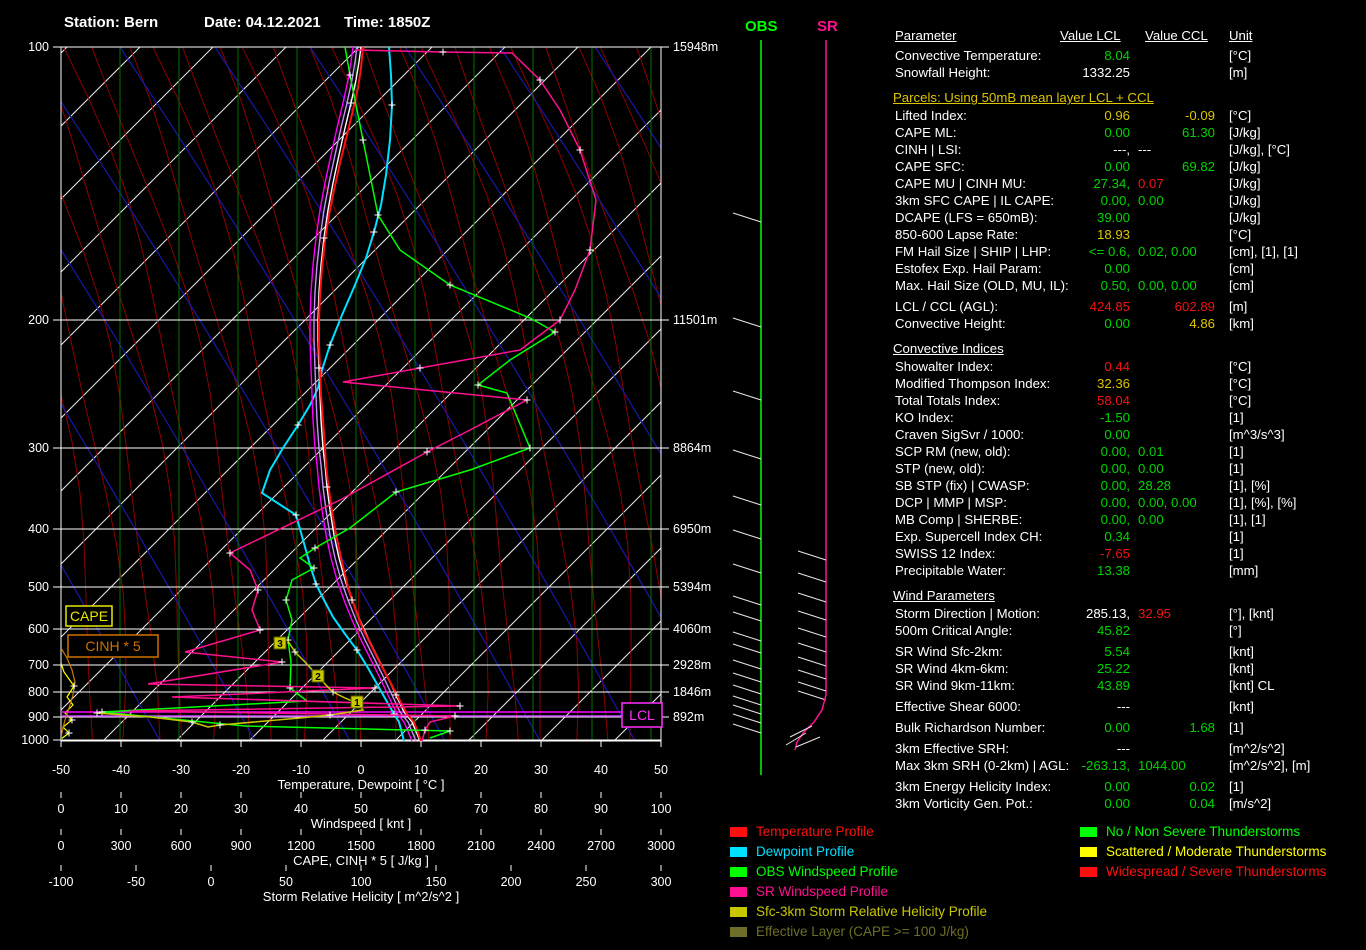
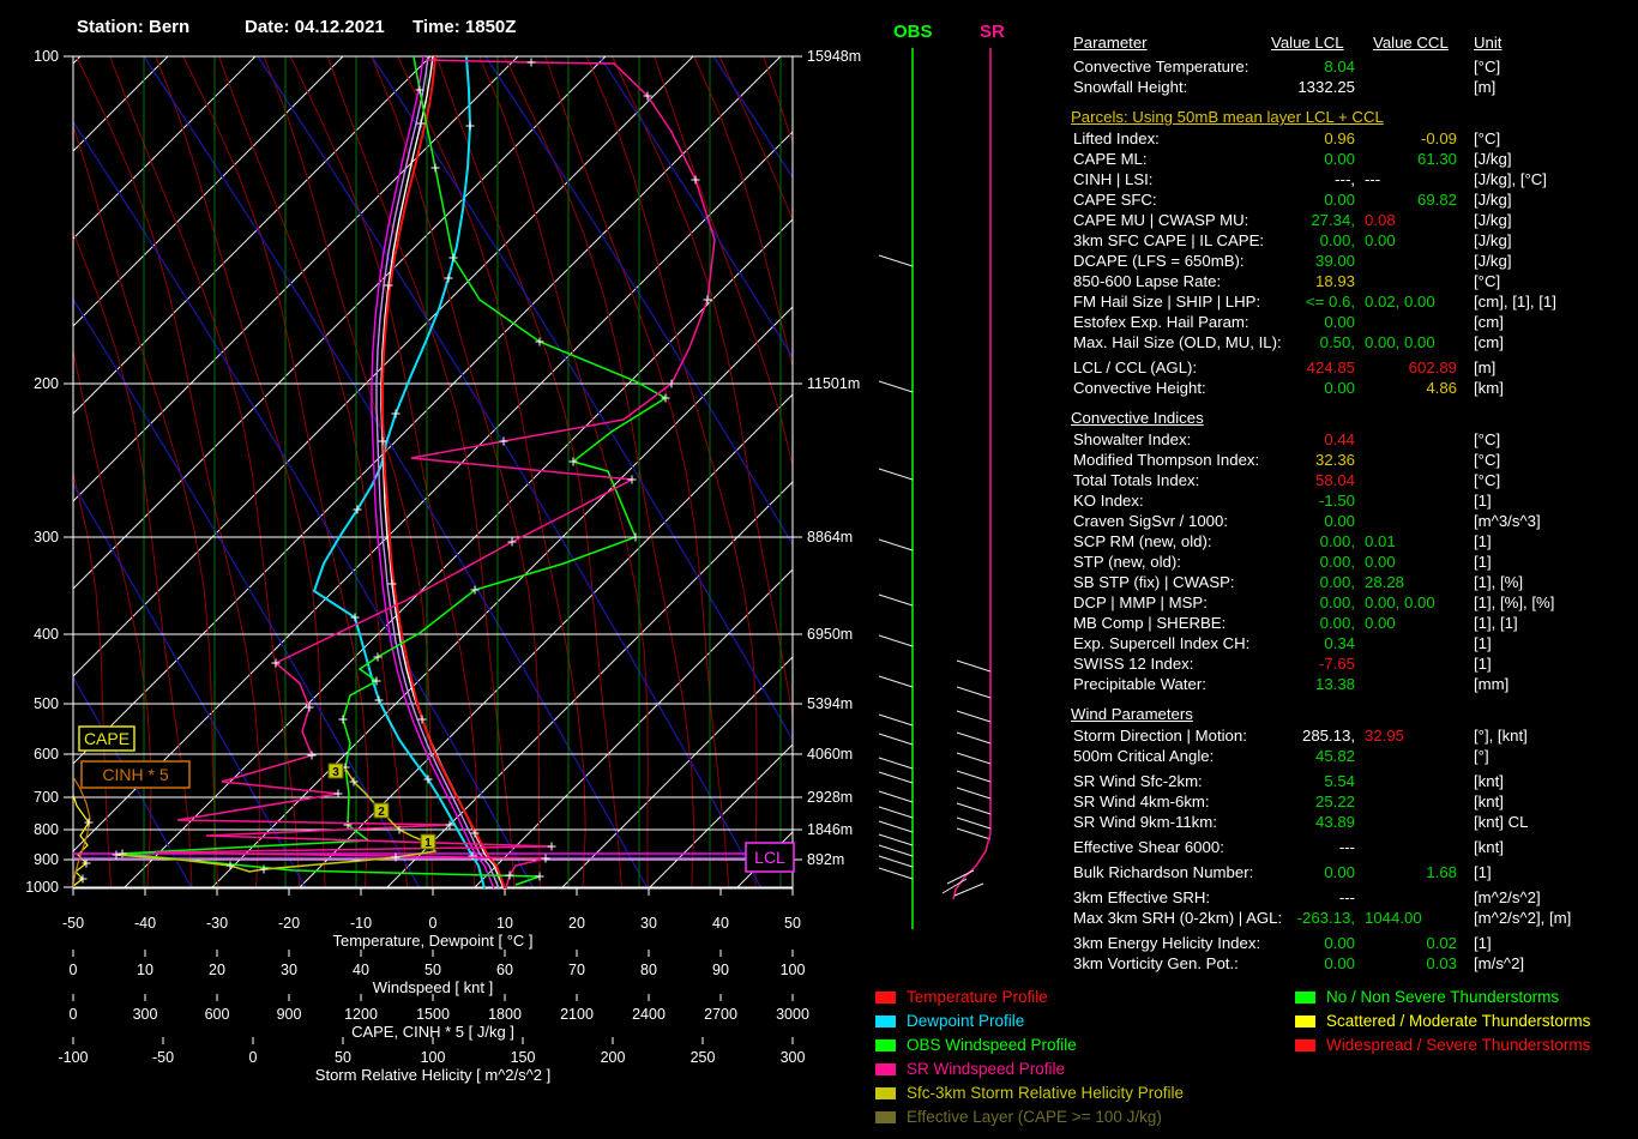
  Station: Bern
  Date: 04.12.2021
  Time: 1850Z
  100
  15948m
  200
  11501m
  300
  8864m
  400
  6950m
  500
  5394m
  600
  4060m
  700
  2928m
  800
  1846m
  900
  892m
  1000
  3
  2
  1
  CAPE
  CINH * 5
  LCL
  -50
  -40
  -30
  -20
  -10
  0
  10
  20
  30
  40
  50
  Temperature, Dewpoint [ °C ]
  0
  10
  20
  30
  40
  50
  60
  70
  80
  90
  100
  Windspeed [ knt ]
  0
  300
  600
  900
  1200
  1500
  1800
  2100
  2400
  2700
  3000
  CAPE, CINH * 5 [ J/kg ]
  -100
  -50
  0
  50
  100
  150
  200
  250
  300
  Storm Relative Helicity [ m^2/s^2 ]
  OBS
  SR
  Parameter
  Value LCL
  Value CCL
  Unit
  Convective Temperature:
  8.04
  [°C]
  Snowfall Height:
  1332.25
  [m]
  Parcels: Using 50mB mean layer LCL + CCL
  Lifted Index:
  0.96
  -0.09
  [°C]
  CAPE ML:
  0.00
  61.30
  [J/kg]
  CINH | LSI:
  ---,
  ---
  [J/kg], [°C]
  CAPE SFC:
  0.00
  69.82
  [J/kg]
- CAPE MU | CINH MU:
+ CAPE MU | CWASP MU:
  27.34,
- 0.07
+ 0.08
  [J/kg]
  3km SFC CAPE | IL CAPE:
  0.00,
  0.00
  [J/kg]
  DCAPE (LFS = 650mB):
  39.00
  [J/kg]
  850-600 Lapse Rate:
  18.93
  [°C]
  FM Hail Size | SHIP | LHP:
  <= 0.6,
  0.02, 0.00
  [cm], [1], [1]
  Estofex Exp. Hail Param:
  0.00
  [cm]
  Max. Hail Size (OLD, MU, IL):
  0.50,
  0.00, 0.00
  [cm]
  LCL / CCL (AGL):
  424.85
  602.89
  [m]
  Convective Height:
  0.00
  4.86
  [km]
  Convective Indices
  Showalter Index:
  0.44
  [°C]
  Modified Thompson Index:
  32.36
  [°C]
  Total Totals Index:
  58.04
  [°C]
  KO Index:
  -1.50
  [1]
  Craven SigSvr / 1000:
  0.00
  [m^3/s^3]
  SCP RM (new, old):
  0.00,
  0.01
  [1]
  STP (new, old):
  0.00,
  0.00
  [1]
  SB STP (fix) | CWASP:
  0.00,
  28.28
  [1], [%]
  DCP | MMP | MSP:
  0.00,
  0.00, 0.00
  [1], [%], [%]
  MB Comp | SHERBE:
  0.00,
  0.00
  [1], [1]
  Exp. Supercell Index CH:
  0.34
  [1]
  SWISS 12 Index:
  -7.65
  [1]
  Precipitable Water:
  13.38
  [mm]
  Wind Parameters
  Storm Direction | Motion:
  285.13,
  32.95
  [°], [knt]
  500m Critical Angle:
  45.82
  [°]
  SR Wind Sfc-2km:
  5.54
  [knt]
  SR Wind 4km-6km:
  25.22
  [knt]
  SR Wind 9km-11km:
  43.89
  [knt] CL
  Effective Shear 6000:
  ---
  [knt]
  Bulk Richardson Number:
  0.00
  1.68
  [1]
  3km Effective SRH:
  ---
  [m^2/s^2]
  Max 3km SRH (0-2km) | AGL:
  -263.13,
  1044.00
  [m^2/s^2], [m]
  3km Energy Helicity Index:
  0.00
  0.02
  [1]
  3km Vorticity Gen. Pot.:
  0.00
- 0.04
+ 0.03
  [m/s^2]
  Temperature Profile
  Dewpoint Profile
  OBS Windspeed Profile
  SR Windspeed Profile
  Sfc-3km Storm Relative Helicity Profile
  Effective Layer (CAPE >= 100 J/kg)
  No / Non Severe Thunderstorms
  Scattered / Moderate Thunderstorms
  Widespread / Severe Thunderstorms
